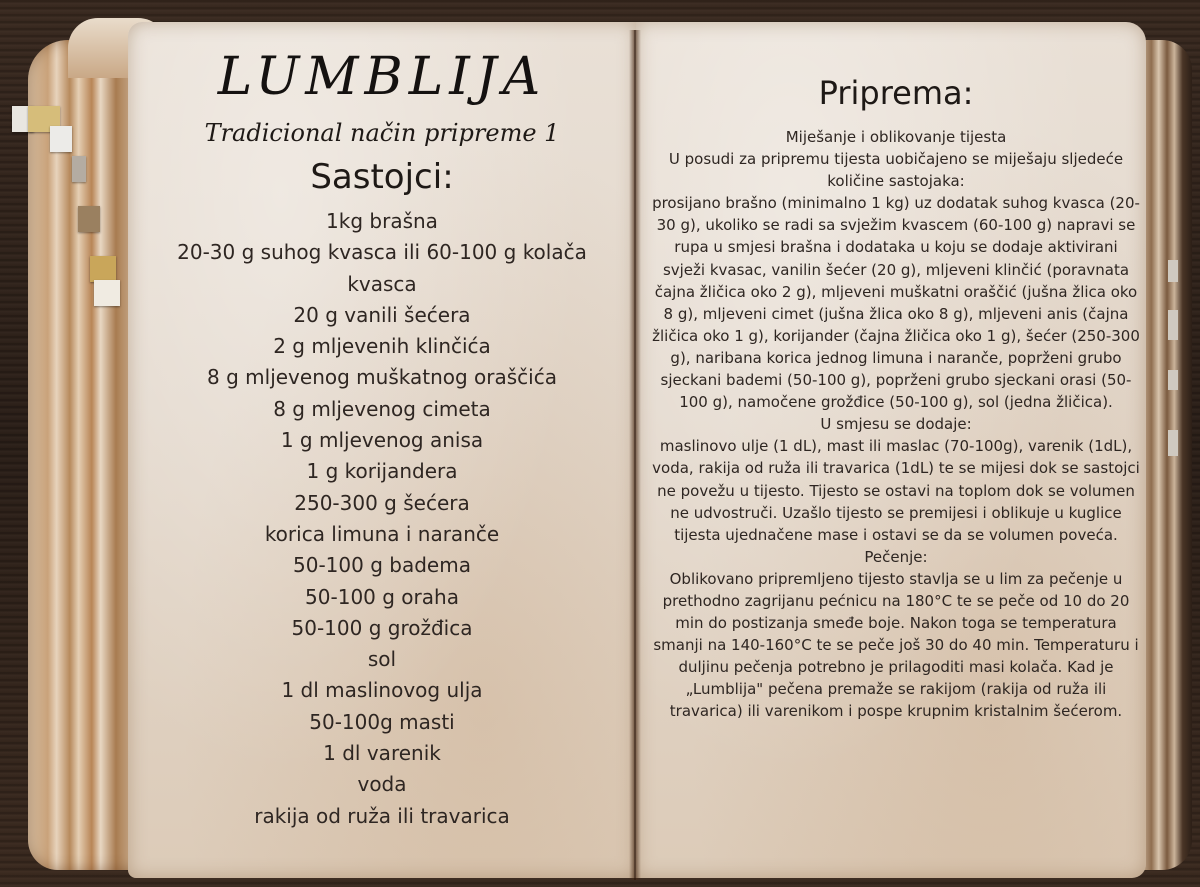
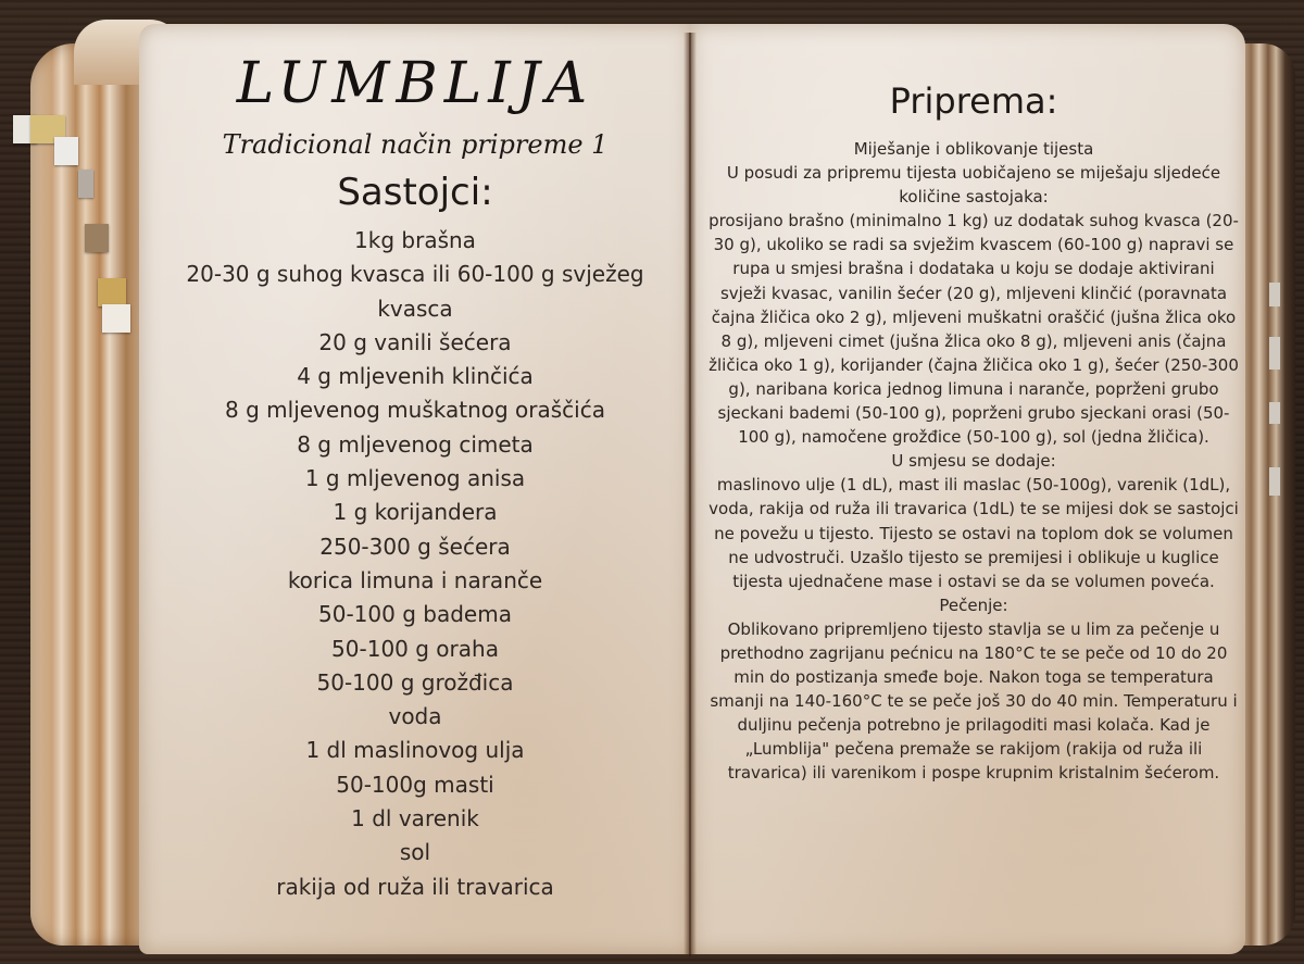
  LUMBLIJA
  Tradicional način pripreme 1
  Sastojci:
  1kg brašna
- 20-30 g suhog kvasca ili 60-100 g kolača kvasca
+ 20-30 g suhog kvasca ili 60-100 g svježeg kvasca
  20 g vanili šećera
- 2 g mljevenih klinčića
+ 4 g mljevenih klinčića
  8 g mljevenog muškatnog oraščića
  8 g mljevenog cimeta
  1 g mljevenog anisa
  1 g korijandera
  250-300 g šećera
  korica limuna i naranče
  50-100 g badema
  50-100 g oraha
  50-100 g grožđica
- sol
+ voda
  1 dl maslinovog ulja
  50-100g masti
  1 dl varenik
- voda
+ sol
  rakija od ruža ili travarica
  Priprema:
  Miješanje i oblikovanje tijesta
  U posudi za pripremu tijesta uobičajeno se miješaju sljedeće količine sastojaka:
  prosijano brašno (minimalno 1 kg) uz dodatak suhog kvasca (20-30 g), ukoliko se radi sa svježim kvascem (60-100 g) napravi se rupa u smjesi brašna i dodataka u koju se dodaje aktivirani svježi kvasac, vanilin šećer (20 g), mljeveni klinčić (poravnata čajna žličica oko 2 g), mljeveni muškatni oraščić (jušna žlica oko 8 g), mljeveni cimet (jušna žlica oko 8 g), mljeveni anis (čajna žličica oko 1 g), korijander (čajna žličica oko 1 g), šećer (250-300 g), naribana korica jednog limuna i naranče, poprženi grubo sjeckani bademi (50-100 g), poprženi grubo sjeckani orasi (50-100 g), namočene grožđice (50-100 g), sol (jedna žličica).
  U smjesu se dodaje:
- maslinovo ulje (1 dL), mast ili maslac (70-100g), varenik (1dL), voda, rakija od ruža ili travarica (1dL) te se mijesi dok se sastojci ne povežu u tijesto. Tijesto se ostavi na toplom dok se volumen ne udvostruči. Uzašlo tijesto se premijesi i oblikuje u kuglice tijesta ujednačene mase i ostavi se da se volumen poveća.
+ maslinovo ulje (1 dL), mast ili maslac (50-100g), varenik (1dL), voda, rakija od ruža ili travarica (1dL) te se mijesi dok se sastojci ne povežu u tijesto. Tijesto se ostavi na toplom dok se volumen ne udvostruči. Uzašlo tijesto se premijesi i oblikuje u kuglice tijesta ujednačene mase i ostavi se da se volumen poveća.
  Pečenje:
  Oblikovano pripremljeno tijesto stavlja se u lim za pečenje u prethodno zagrijanu pećnicu na 180°C te se peče od 10 do 20 min do postizanja smeđe boje. Nakon toga se temperatura smanji na 140-160°C te se peče još 30 do 40 min. Temperaturu i duljinu pečenja potrebno je prilagoditi masi kolača. Kad je „Lumblija" pečena premaže se rakijom (rakija od ruža ili travarica) ili varenikom i pospe krupnim kristalnim šećerom.
